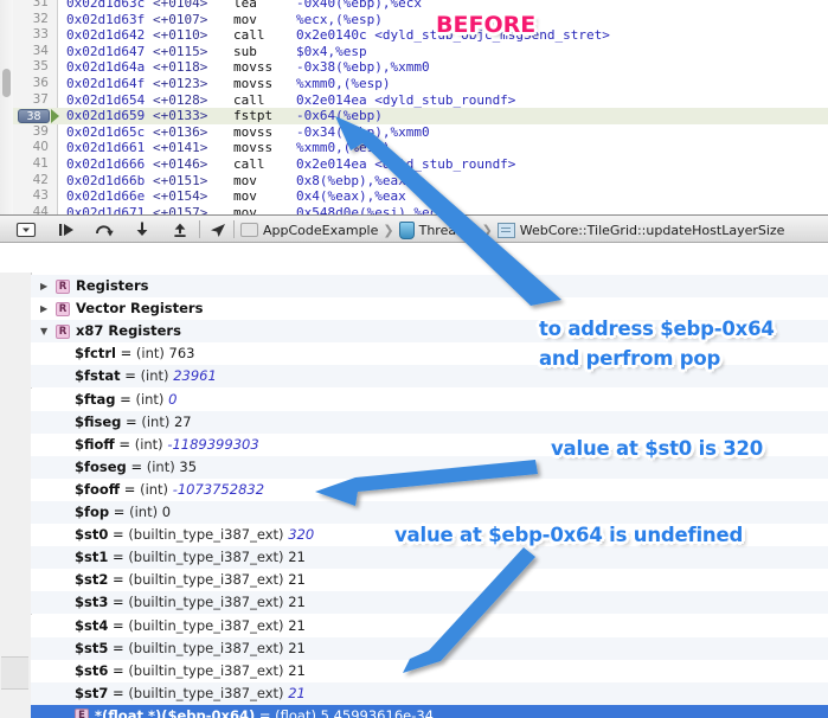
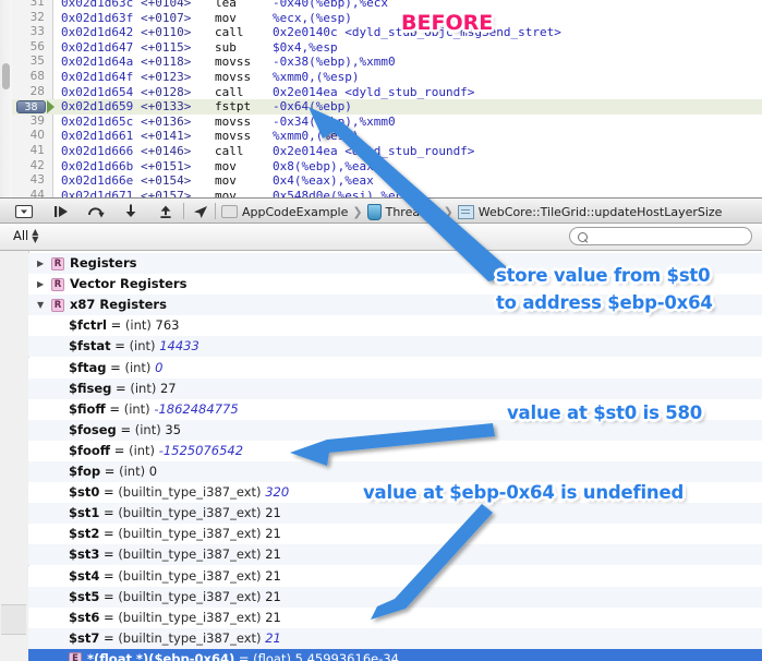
  31
  0x02d1d63c
  <+0104>
  lea
  -0x40(%ebp),%ecx
  32
  0x02d1d63f
  <+0107>
  mov
  %ecx,(%esp)
  33
  0x02d1d642
  <+0110>
  call
  0x2e0140c <dyld_stub_objc_msgSend_stret>
- 34
+ 56
  0x02d1d647
  <+0115>
  sub
  $0x4,%esp
  35
  0x02d1d64a
  <+0118>
  movss
  -0x38(%ebp),%xmm0
- 36
+ 68
  0x02d1d64f
  <+0123>
  movss
  %xmm0,(%esp)
- 37
+ 28
  0x02d1d654
  <+0128>
  call
  0x2e014ea <dyld_stub_roundf>
  38
  0x02d1d659
  <+0133>
  fstpt
  -0x64(%ebp)
  39
  0x02d1d65c
  <+0136>
  movss
  -0x34(p),%xmm0
  40
  0x02d1d661
  <+0141>
  movss
  %xmm0,(%e
  41
  0x02d1d666
  <+0146>
  call
  0x2e014ea <d_stub_roundf>
  42
  0x02d1d66b
  <+0151>
  mov
  0x8(%ebp),%ea
  43
  0x02d1d66e
  <+0154>
  mov
  0x4(%eax),%eax
  44
  0x02d1d671
  <+0157>
  mov
  0x548d0e(%esi),%ec
  AppCodeExample
  ❯
  ❯
  WebCore::TileGrid::updateHostLayerSize
+ All
+ ▲
+ ▼
  ▶ R Registers
  ▶ R Vector Registers
  ▼ R x87 Registers
  $fctrl = (int) 763
- $fstat = (int) 23961
+ $fstat = (int) 14433
  $ftag = (int) 0
  $fiseg = (int) 27
- $fioff = (int) -1189399303
+ $fioff = (int) -1862484775
  $foseg = (int) 35
- $fooff = (int) -1073752832
+ $fooff = (int) -1525076542
  $fop = (int) 0
  $st0 = (builtin_type_i387_ext) 320
  $st1 = (builtin_type_i387_ext) 21
  $st2 = (builtin_type_i387_ext) 21
  $st3 = (builtin_type_i387_ext) 21
  $st4 = (builtin_type_i387_ext) 21
  $st5 = (builtin_type_i387_ext) 21
  $st6 = (builtin_type_i387_ext) 21
  $st7 = (builtin_type_i387_ext) 21
  E *(float *)($ebp-0x64) = (float) 5.45993616e-34
  BEFORE
+ store value from $st0
  to address $ebp-0x64
- and perfrom pop
- value at $st0 is 320
+ value at $st0 is 580
  value at $ebp-0x64 is undefined
